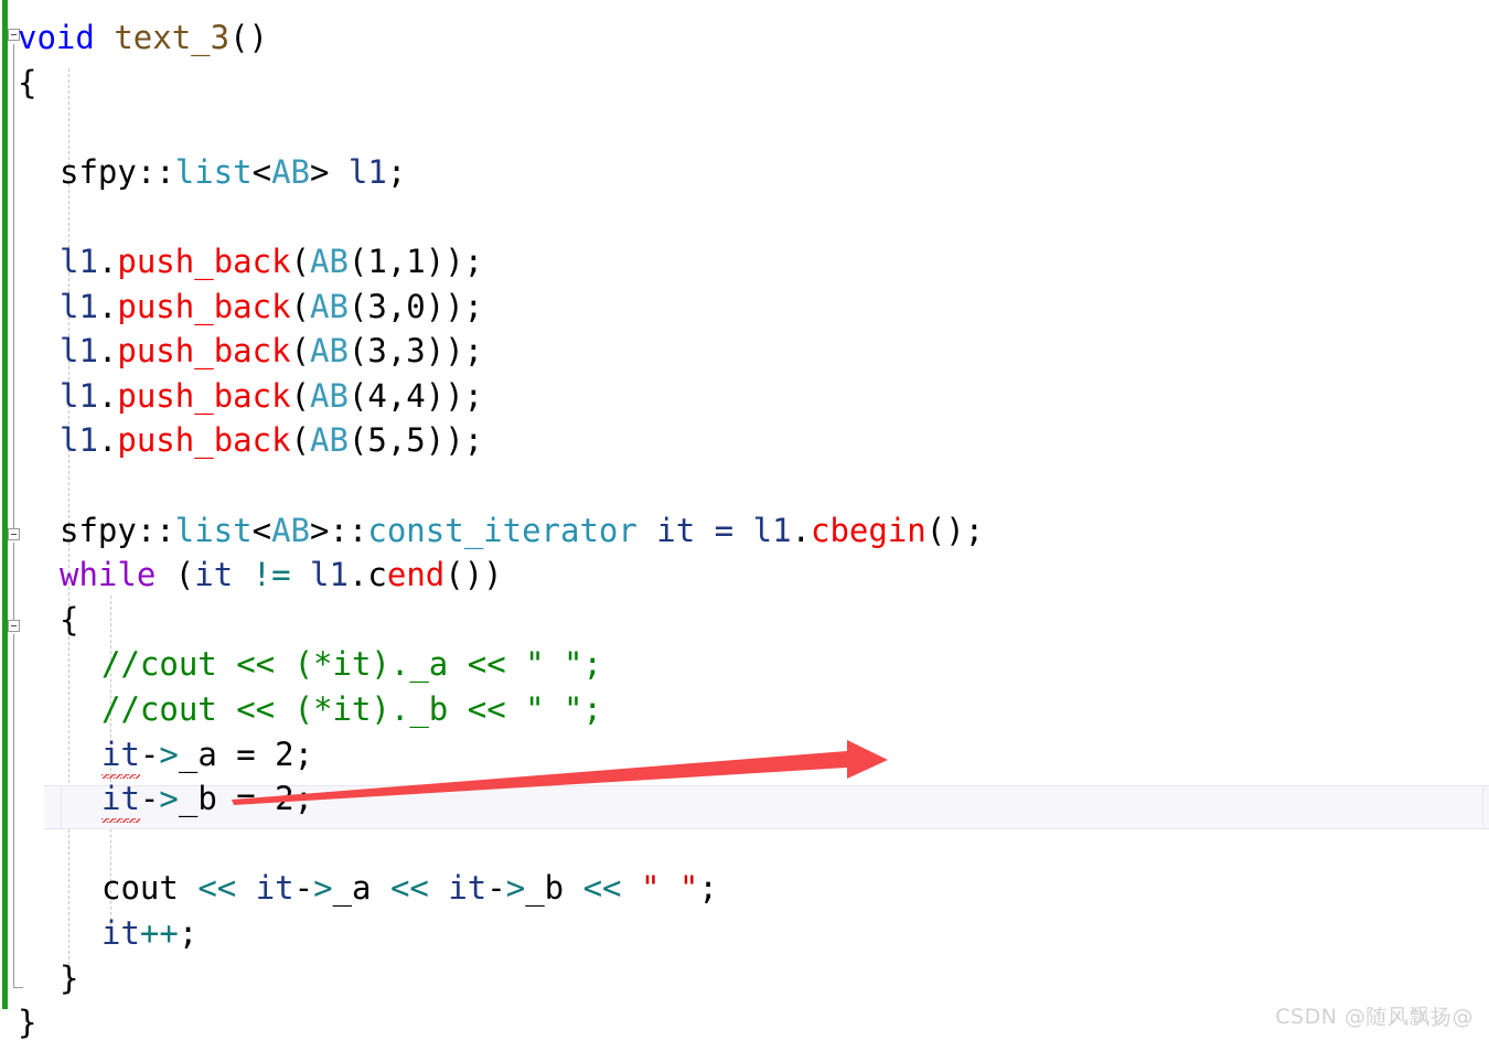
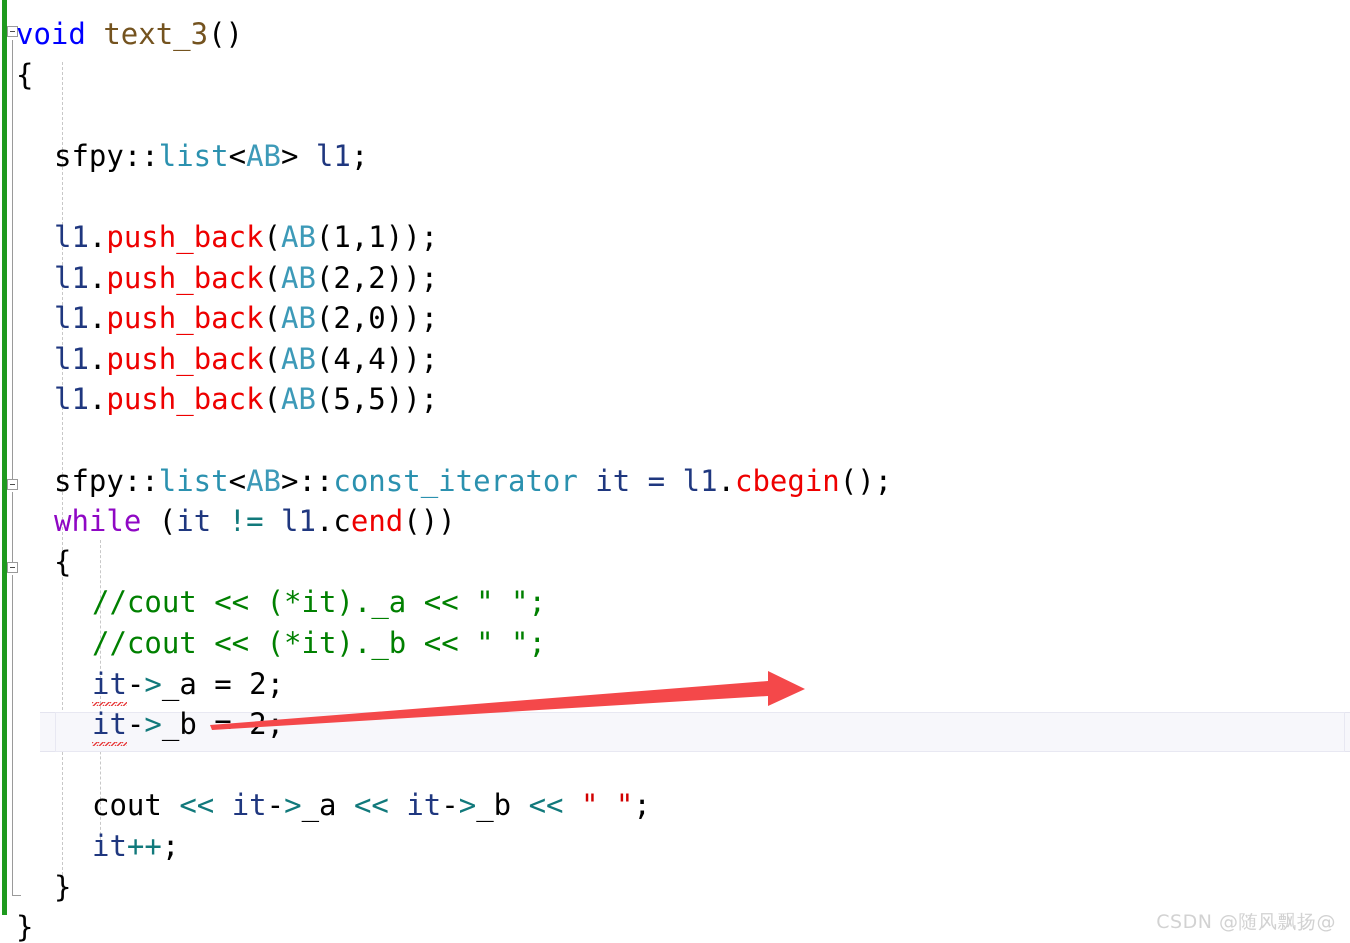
  void text_3()
  {
  sfpy::list<AB> l1;
  l1.push_back(AB(1,1));
- l1.push_back(AB(3,0));
+ l1.push_back(AB(2,2));
- l1.push_back(AB(3,3));
+ l1.push_back(AB(2,0));
  l1.push_back(AB(4,4));
  l1.push_back(AB(5,5));
  sfpy::list<AB>::const_iterator it = l1.cbegin();
  while (it != l1.cend())
  {
  //cout << (*it)._a << " ";
  //cout << (*it)._b << " ";
  it->_a = 2;
  cout << it->_a << it->_b << " ";
  it++;
  }
  }
  CSDN @随风飘扬@
